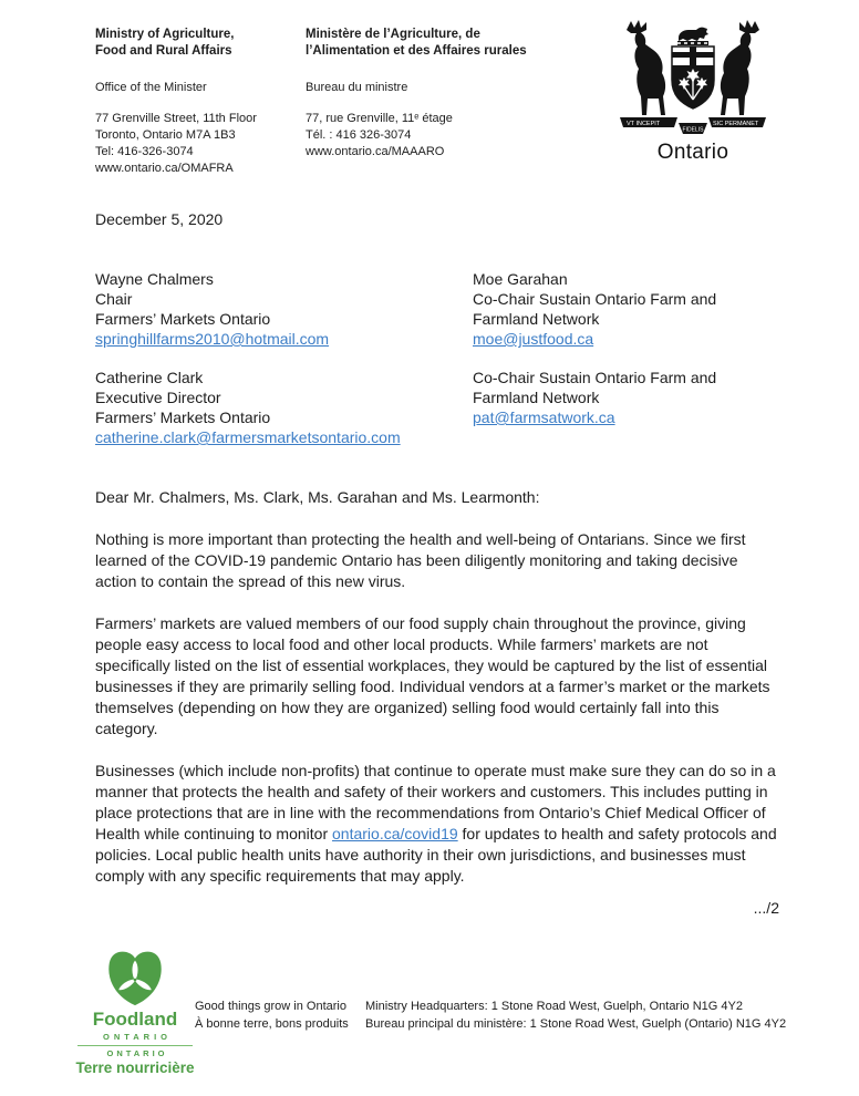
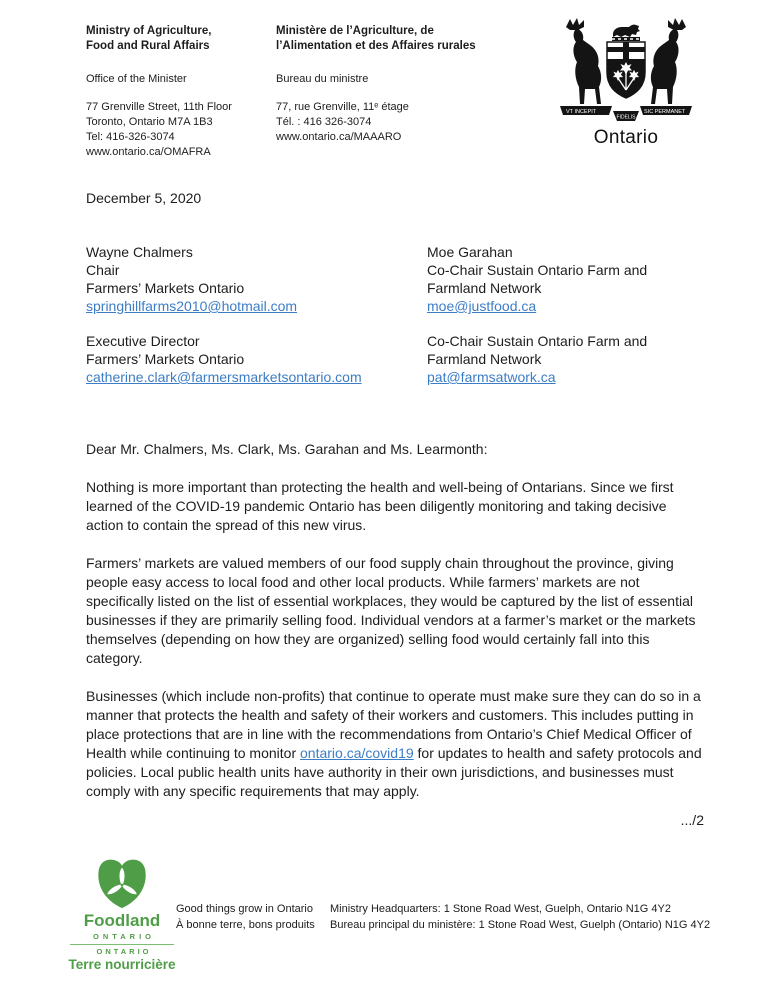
  Ministry of Agriculture,
  Food and Rural Affairs
  Office of the Minister
  77 Grenville Street, 11th Floor
  Toronto, Ontario M7A 1B3
  Tel: 416-326-3074
  www.ontario.ca/OMAFRA
  Ministère de l’Agriculture, de
  l’Alimentation et des Affaires rurales
  Bureau du ministre
  77, rue Grenville, 11ᵉ étage
  Tél. : 416 326-3074
  www.ontario.ca/MAAARO
  Ontario
  December 5, 2020
  Wayne Chalmers
  Chair
  Farmers’ Markets Ontario
  springhillfarms2010@hotmail.com
  Moe Garahan
  Co-Chair Sustain Ontario Farm and
  Farmland Network
  moe@justfood.ca
- Catherine Clark
  Executive Director
  Farmers’ Markets Ontario
  catherine.clark@farmersmarketsontario.com
  Co-Chair Sustain Ontario Farm and
  Farmland Network
  pat@farmsatwork.ca
  Dear Mr. Chalmers, Ms. Clark, Ms. Garahan and Ms. Learmonth:
  Nothing is more important than protecting the health and well-being of Ontarians. Since we first learned of the COVID-19 pandemic Ontario has been diligently monitoring and taking decisive action to contain the spread of this new virus.
  Farmers’ markets are valued members of our food supply chain throughout the province, giving people easy access to local food and other local products. While farmers’ markets are not specifically listed on the list of essential workplaces, they would be captured by the list of essential businesses if they are primarily selling food. Individual vendors at a farmer’s market or the markets themselves (depending on how they are organized) selling food would certainly fall into this category.
  Businesses (which include non-profits) that continue to operate must make sure they can do so in a manner that protects the health and safety of their workers and customers. This includes putting in place protections that are in line with the recommendations from Ontario’s Chief Medical Officer of Health while continuing to monitor ontario.ca/covid19 for updates to health and safety protocols and policies. Local public health units have authority in their own jurisdictions, and businesses must comply with any specific requirements that may apply.
  .../2
  Foodland
  ONTARIO
  ONTARIO
  Terre nourricière
  Good things grow in Ontario
  À bonne terre, bons produits
  Ministry Headquarters: 1 Stone Road West, Guelph, Ontario N1G 4Y2
  Bureau principal du ministère: 1 Stone Road West, Guelph (Ontario) N1G 4Y2
